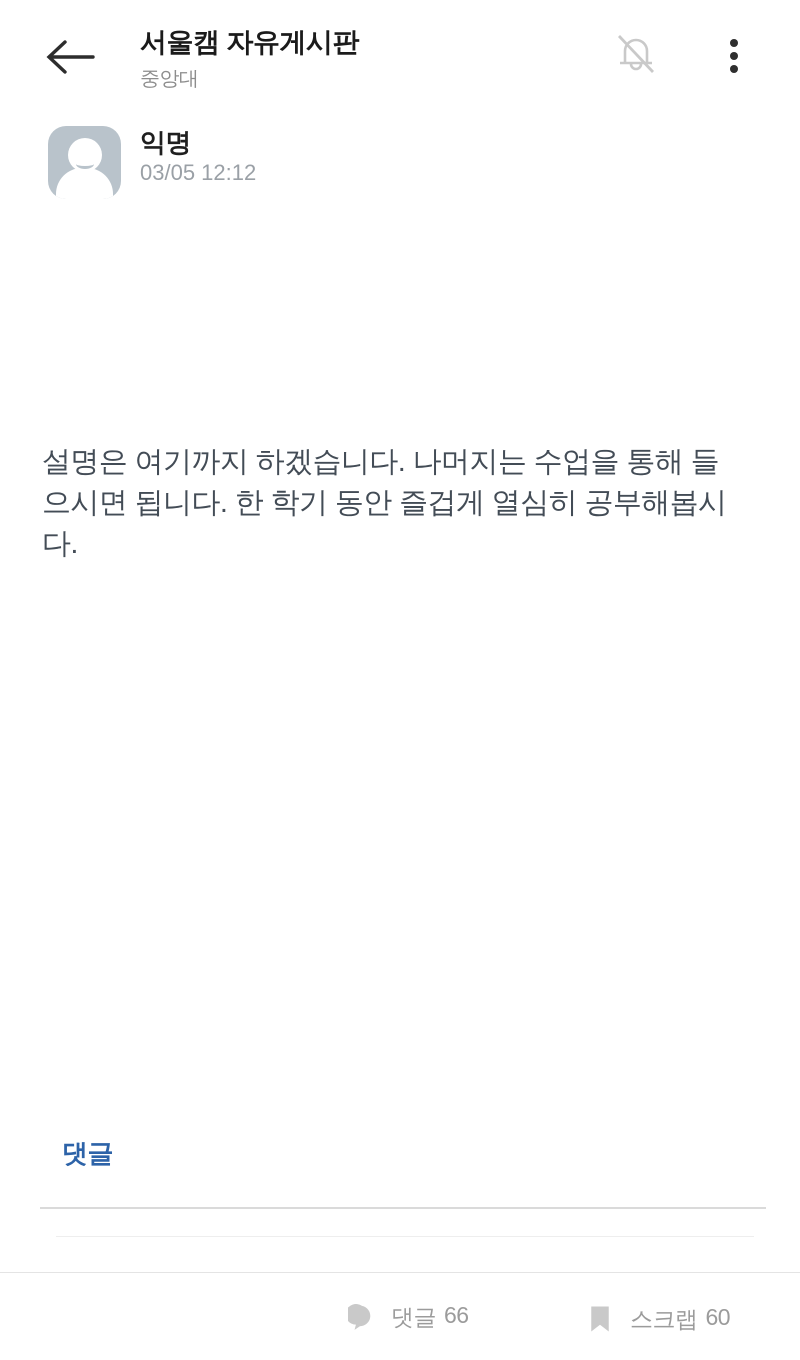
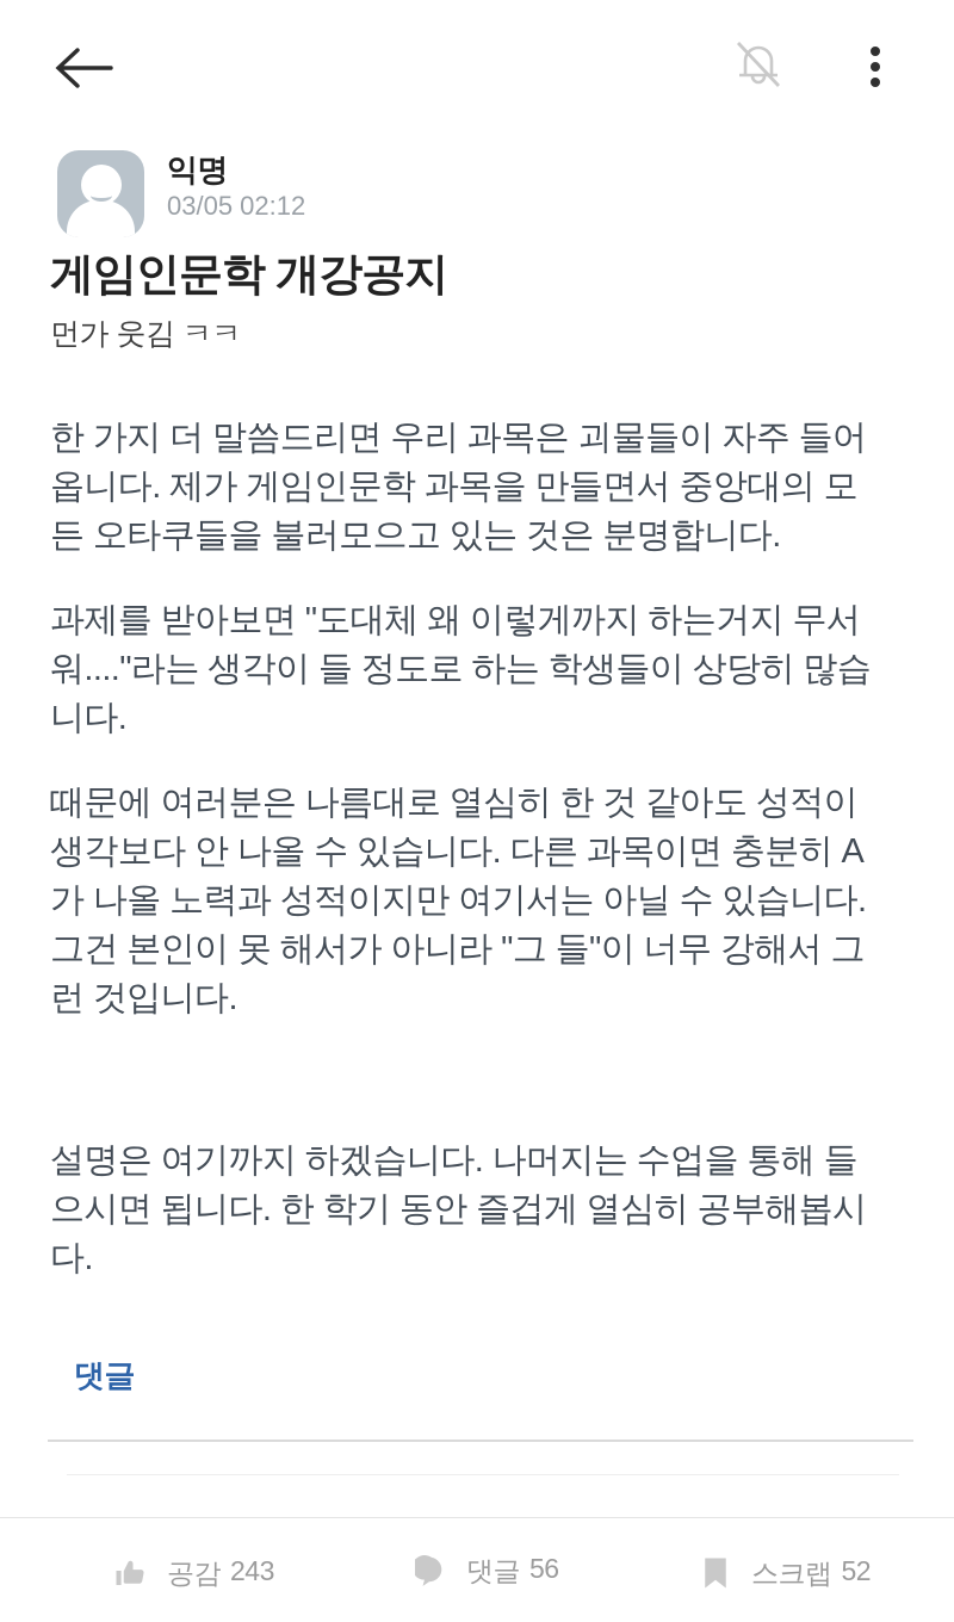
- 서울캠 자유게시판
- 중앙대
  익명
- 03/05 12:12
+ 03/05 02:12
+ 게임인문학 개강공지
+ 먼가 웃김 ㅋㅋ
+ 한 가지 더 말씀드리면 우리 과목은 괴물들이 자주 들어
+ 옵니다. 제가 게임인문학 과목을 만들면서 중앙대의 모
+ 든 오타쿠들을 불러모으고 있는 것은 분명합니다.
+ 과제를 받아보면 "도대체 왜 이렇게까지 하는거지 무서
+ 워...."라는 생각이 들 정도로 하는 학생들이 상당히 많습
+ 니다.
+ 때문에 여러분은 나름대로 열심히 한 것 같아도 성적이
+ 생각보다 안 나올 수 있습니다. 다른 과목이면 충분히 A
+ 가 나올 노력과 성적이지만 여기서는 아닐 수 있습니다.
+ 그건 본인이 못 해서가 아니라 "그 들"이 너무 강해서 그
+ 런 것입니다.
  설명은 여기까지 하겠습니다. 나머지는 수업을 통해 들
  으시면 됩니다. 한 학기 동안 즐겁게 열심히 공부해봅시
  다.
  댓글
+ 공감
+ 243
  댓글
- 66
+ 56
  스크랩
- 60
+ 52
